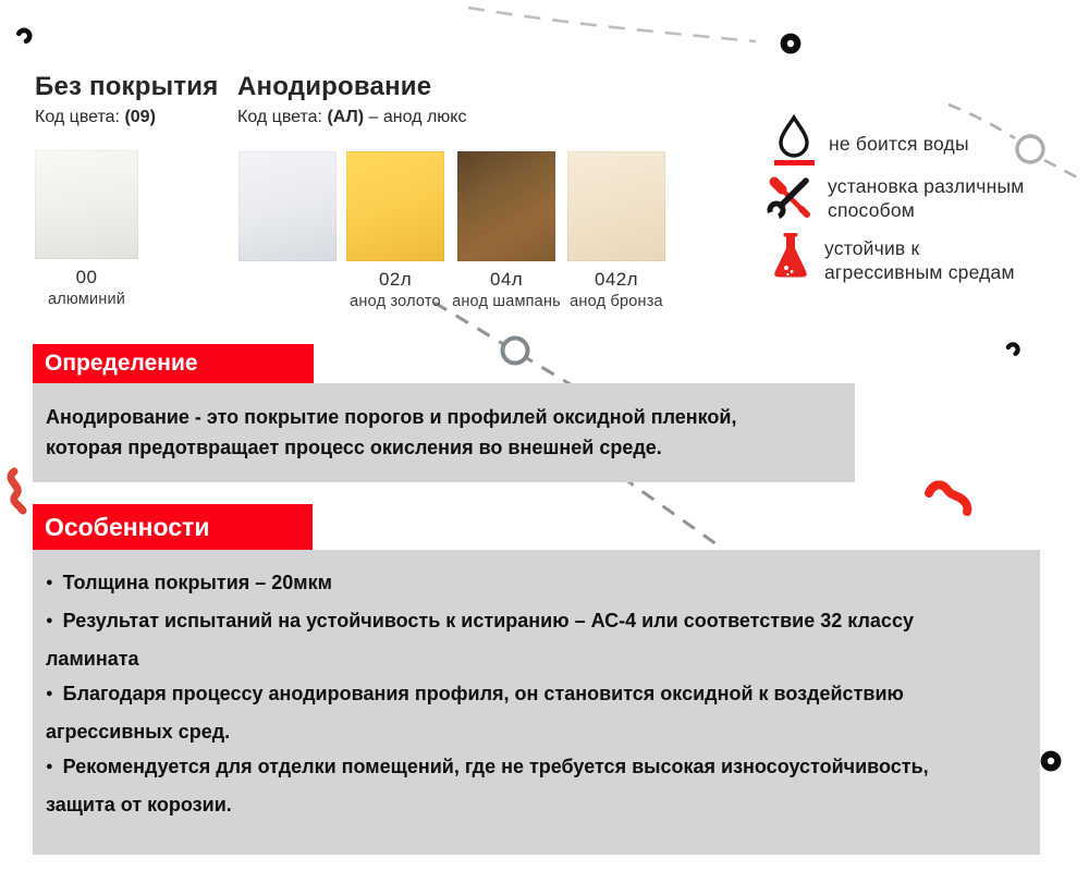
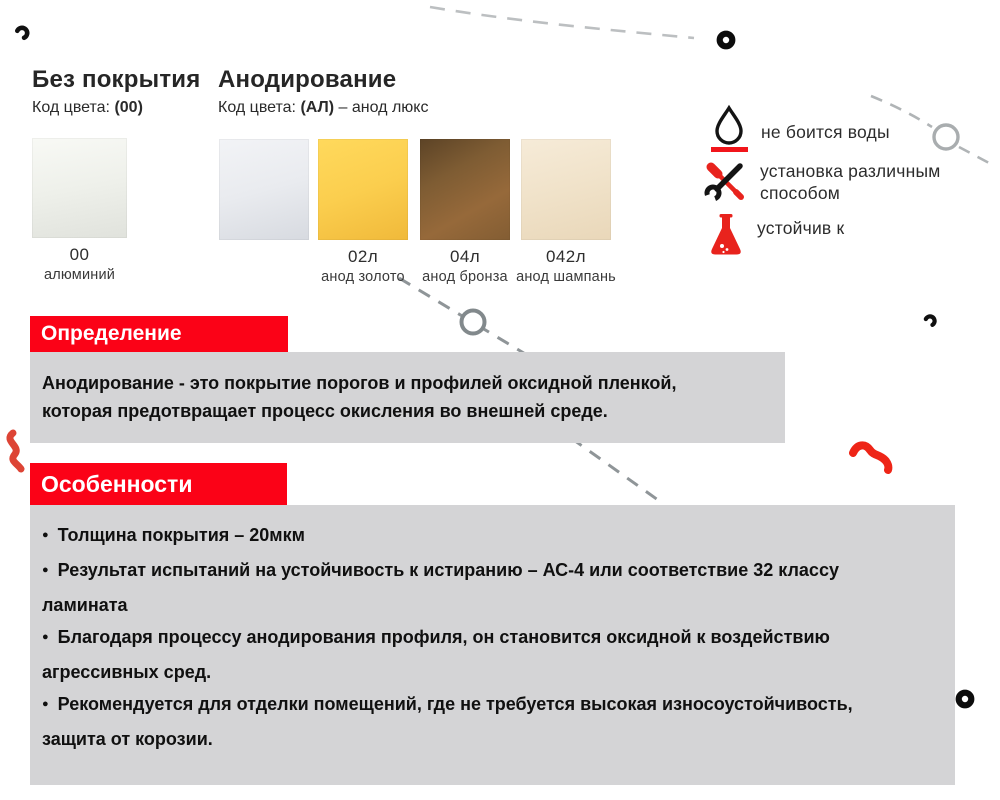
  Без покрытия
- Код цвета: (09)
+ Код цвета: (00)
  Анодирование
  Код цвета: (АЛ) – анод люкс
  00
  алюминий
  02л
  анод золото
  04л
- анод шампань
+ анод бронза
  042л
- анод бронза
+ анод шампань
  не боится воды
  установка различным
  способом
  устойчив к
- агрессивным средам
  Определение
  Анодирование - это покрытие порогов и профилей оксидной пленкой, которая предотвращает процесс окисления во внешней среде.
  Особенности
  Толщина покрытия – 20мкм
  Результат испытаний на устойчивость к истиранию – АС-4 или соответствие 32 классу ламината
  Благодаря процессу анодирования профиля, он становится оксидной к воздействию агрессивных сред.
  Рекомендуется для отделки помещений, где не требуется высокая износоустойчивость, защита от корозии.
